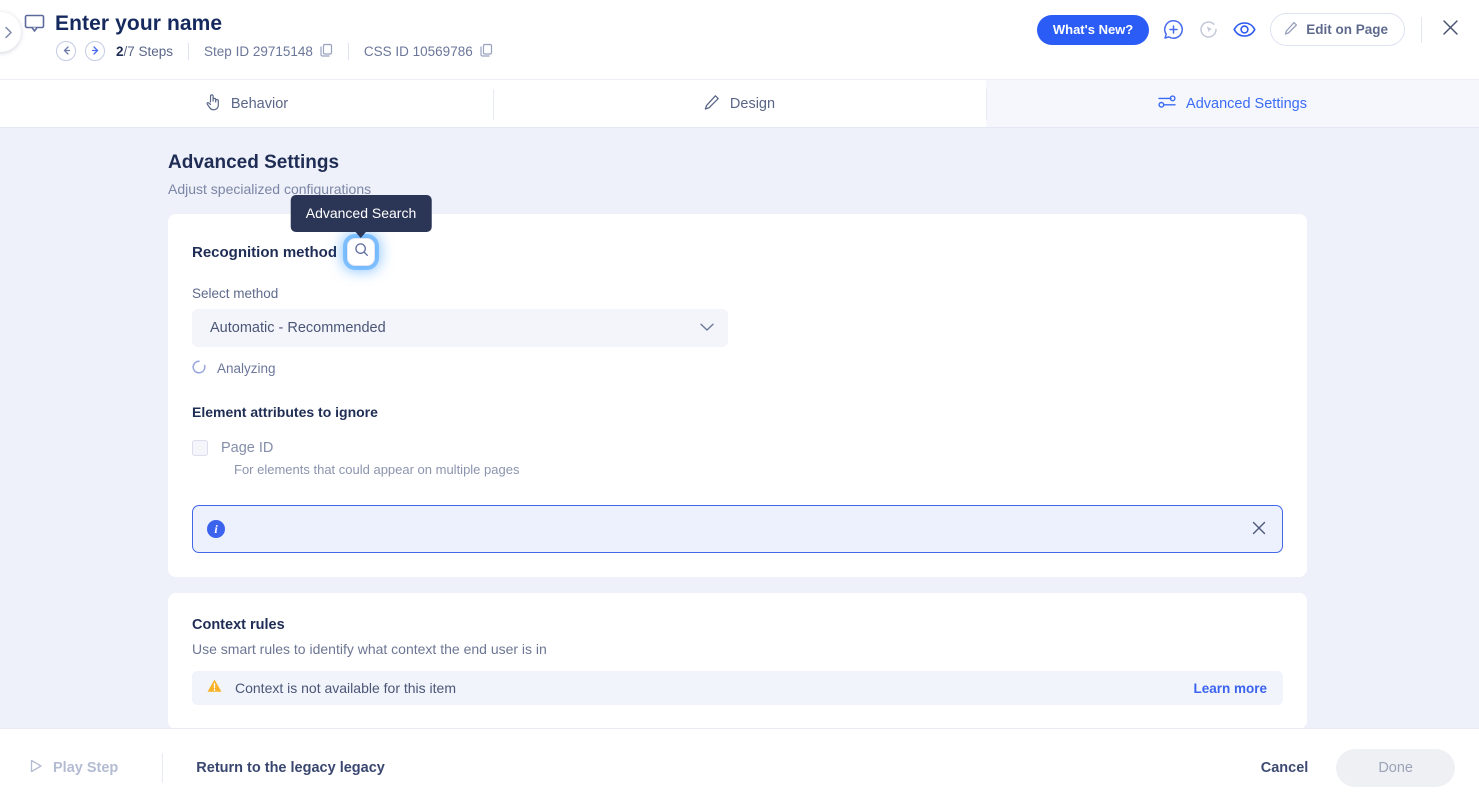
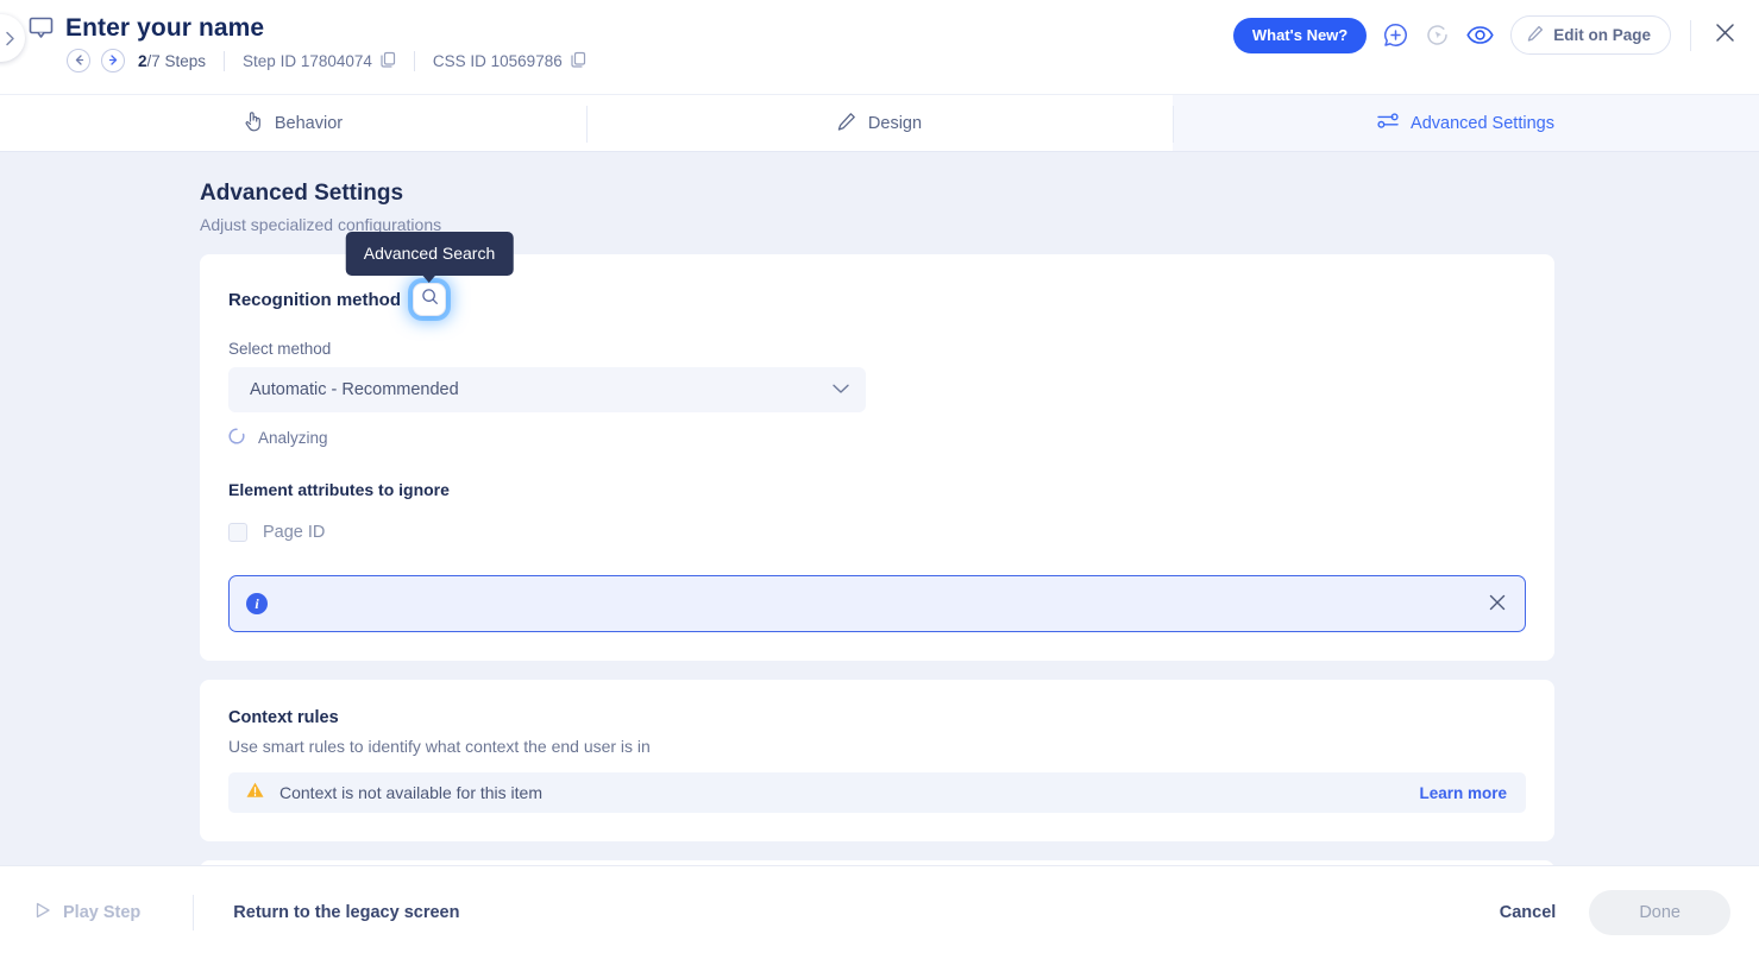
  Enter your name
  2/7 Steps
- Step ID 29715148
+ Step ID 17804074
  CSS ID 10569786
  What's New?
  Edit on Page
  Behavior
  Design
  Advanced Settings
  Advanced Settings
  Adjust specialized configurations
  Recognition method
  Advanced Search
  Select method
  Automatic - Recommended
  Analyzing
  Element attributes to ignore
  Page ID
- For elements that could appear on multiple pages
  i
  Context rules
  Use smart rules to identify what context the end user is in
  Context is not available for this item
  Learn more
  Play Step
- Return to the legacy legacy
+ Return to the legacy screen
  Cancel
  Done
